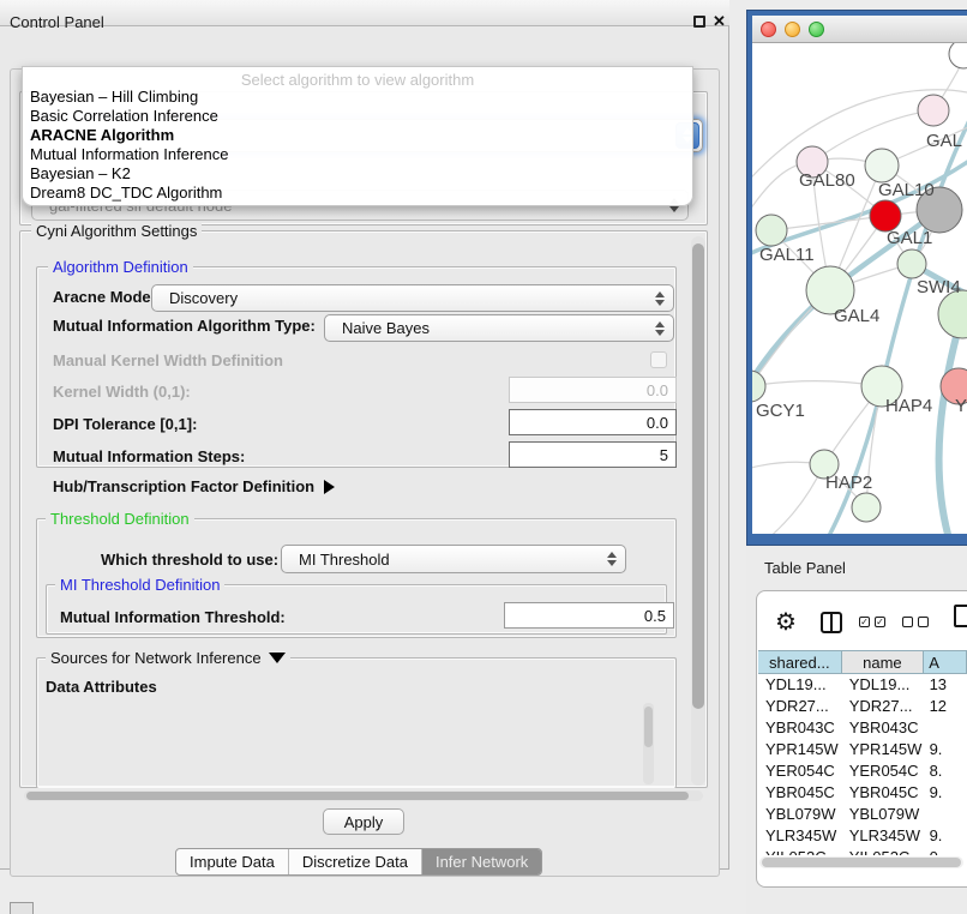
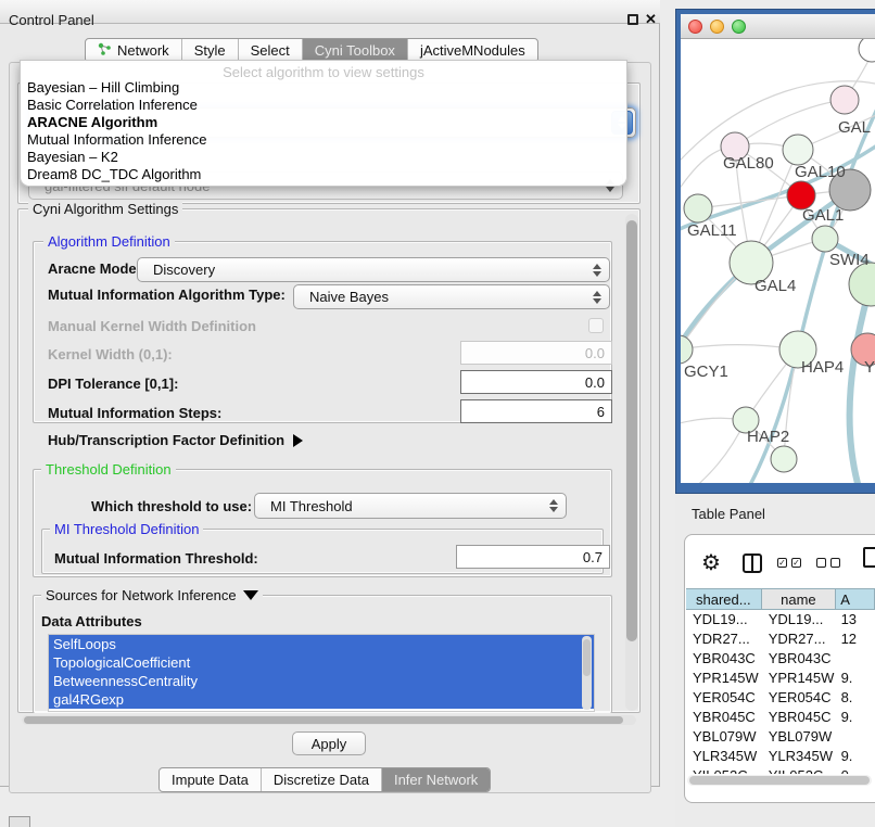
  Control Panel
  ✕
+ Network
+ Style
+ Select
+ Cyni Toolbox
+ jActiveMNodules
- Select algorithm to view algorithm
+ Select algorithm to view settings
  Bayesian – Hill Climbing
  Basic Correlation Inference
  ARACNE Algorithm
  Mutual Information Inference
  Bayesian – K2
  Dream8 DC_TDC Algorithm
  Cyni Algorithm Settings
  Algorithm Definition
  Aracne Mode
  Discovery
  Mutual Information Algorithm Type:
  Naive Bayes
  Manual Kernel Width Definition
  Kernel Width (0,1):
  0.0
  DPI Tolerance [0,1]:
  0.0
  Mutual Information Steps:
- 5
+ 6
  Hub/Transcription Factor Definition
  Threshold Definition
  Which threshold to use:
  MI Threshold
  MI Threshold Definition
  Mutual Information Threshold:
- 0.5
+ 0.7
  Sources for Network Inference
  Data Attributes
+ SelfLoops
+ TopologicalCoefficient
+ BetweennessCentrality
+ gal4RGexp
  Apply
  Impute Data
  Discretize Data
  Infer Network
  GAL
  GAL80
  GAL10
  GAL1
  GAL11
  SWI4
  GAL4
  GCY1
  HAP4
  Y
  HAP2
  Table Panel
  ⚙
  shared...
  name
  A
  YDL19...
  YDL19...
  13
  YDR27...
  YDR27...
  12
  YBR043C
  YBR043C
  YPR145W
  YPR145W
  9.
  YER054C
  YER054C
  8.
  YBR045C
  YBR045C
  9.
  YBL079W
  YBL079W
  YLR345W
  YLR345W
  9.
